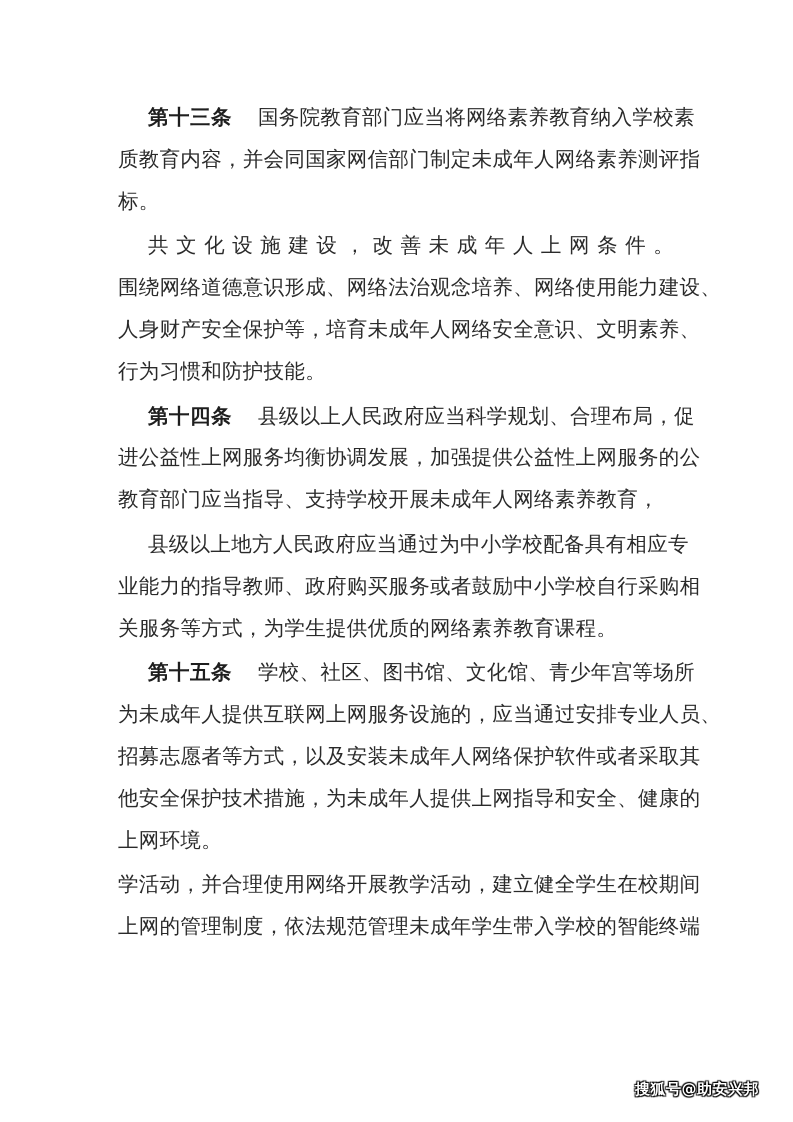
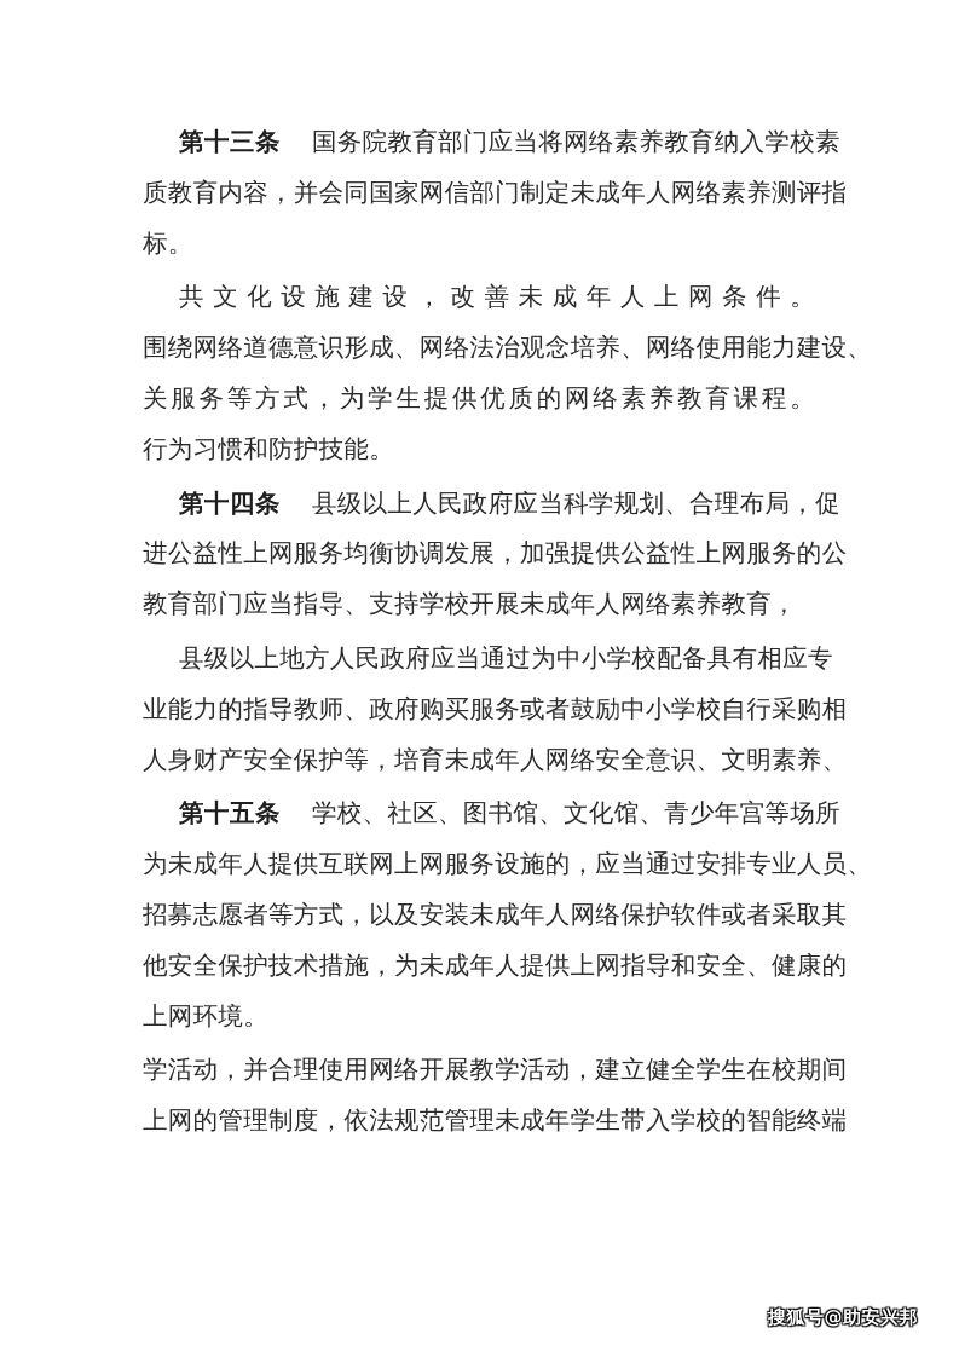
  第十三条 国务院教育部门应当将网络素养教育纳入学校素
  质教育内容，并会同国家网信部门制定未成年人网络素养测评指
  标。
  共文化设施建设，改善未成年人上网条件。
  围绕网络道德意识形成、网络法治观念培养、网络使用能力建设、
- 人身财产安全保护等，培育未成年人网络安全意识、文明素养、
+ 关服务等方式，为学生提供优质的网络素养教育课程。
  行为习惯和防护技能。
  第十四条 县级以上人民政府应当科学规划、合理布局，促
  进公益性上网服务均衡协调发展，加强提供公益性上网服务的公
  教育部门应当指导、支持学校开展未成年人网络素养教育，
  县级以上地方人民政府应当通过为中小学校配备具有相应专
  业能力的指导教师、政府购买服务或者鼓励中小学校自行采购相
- 关服务等方式，为学生提供优质的网络素养教育课程。
+ 人身财产安全保护等，培育未成年人网络安全意识、文明素养、
  第十五条 学校、社区、图书馆、文化馆、青少年宫等场所
  为未成年人提供互联网上网服务设施的，应当通过安排专业人员、
  招募志愿者等方式，以及安装未成年人网络保护软件或者采取其
  他安全保护技术措施，为未成年人提供上网指导和安全、健康的
  上网环境。
  学活动，并合理使用网络开展教学活动，建立健全学生在校期间
  上网的管理制度，依法规范管理未成年学生带入学校的智能终端
  搜狐号@助安兴邦
